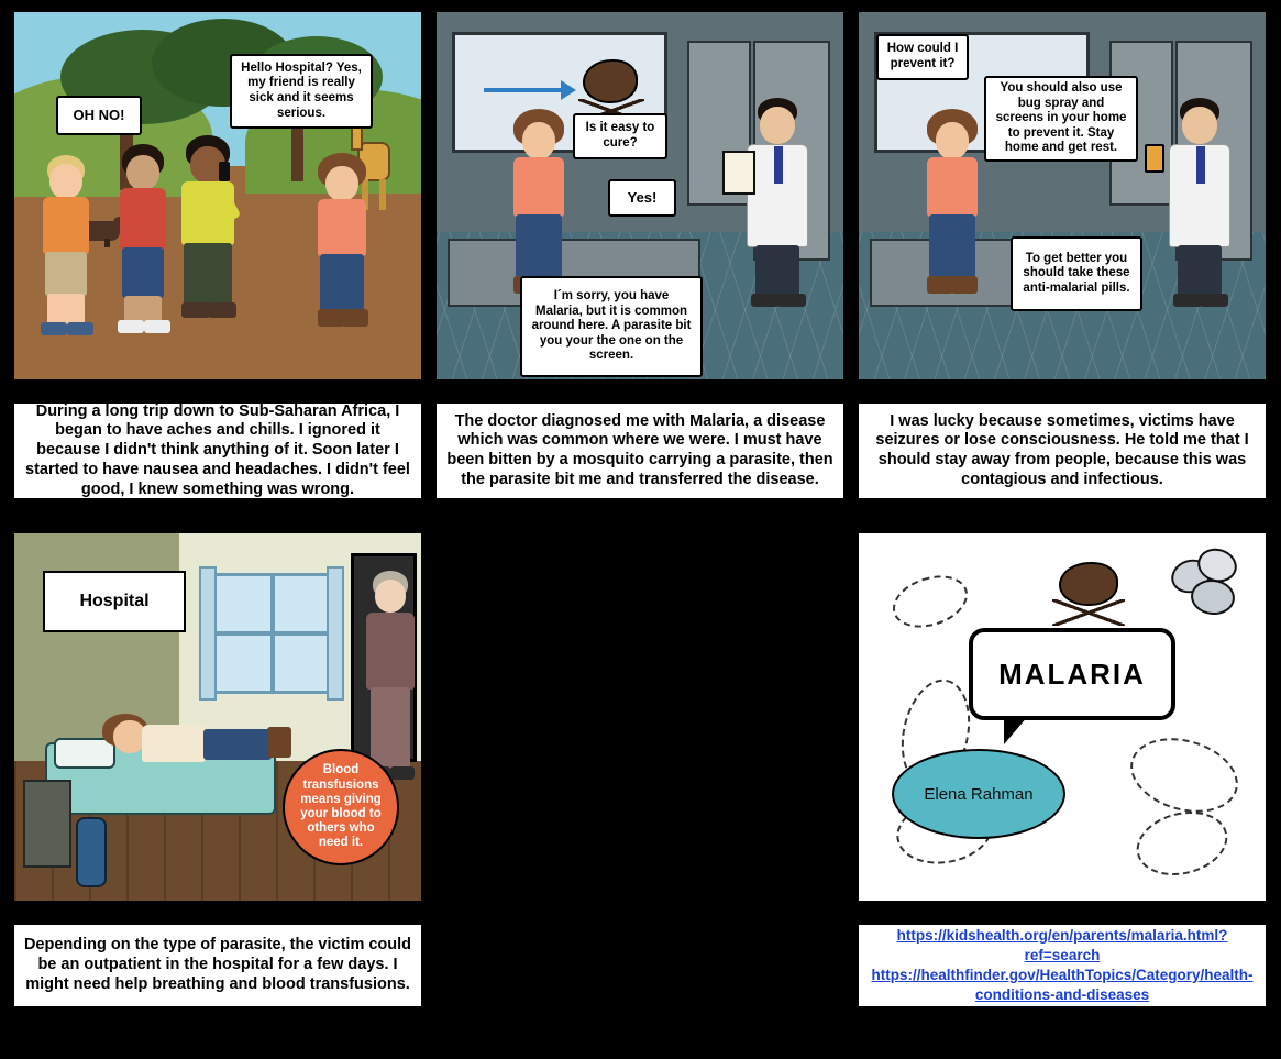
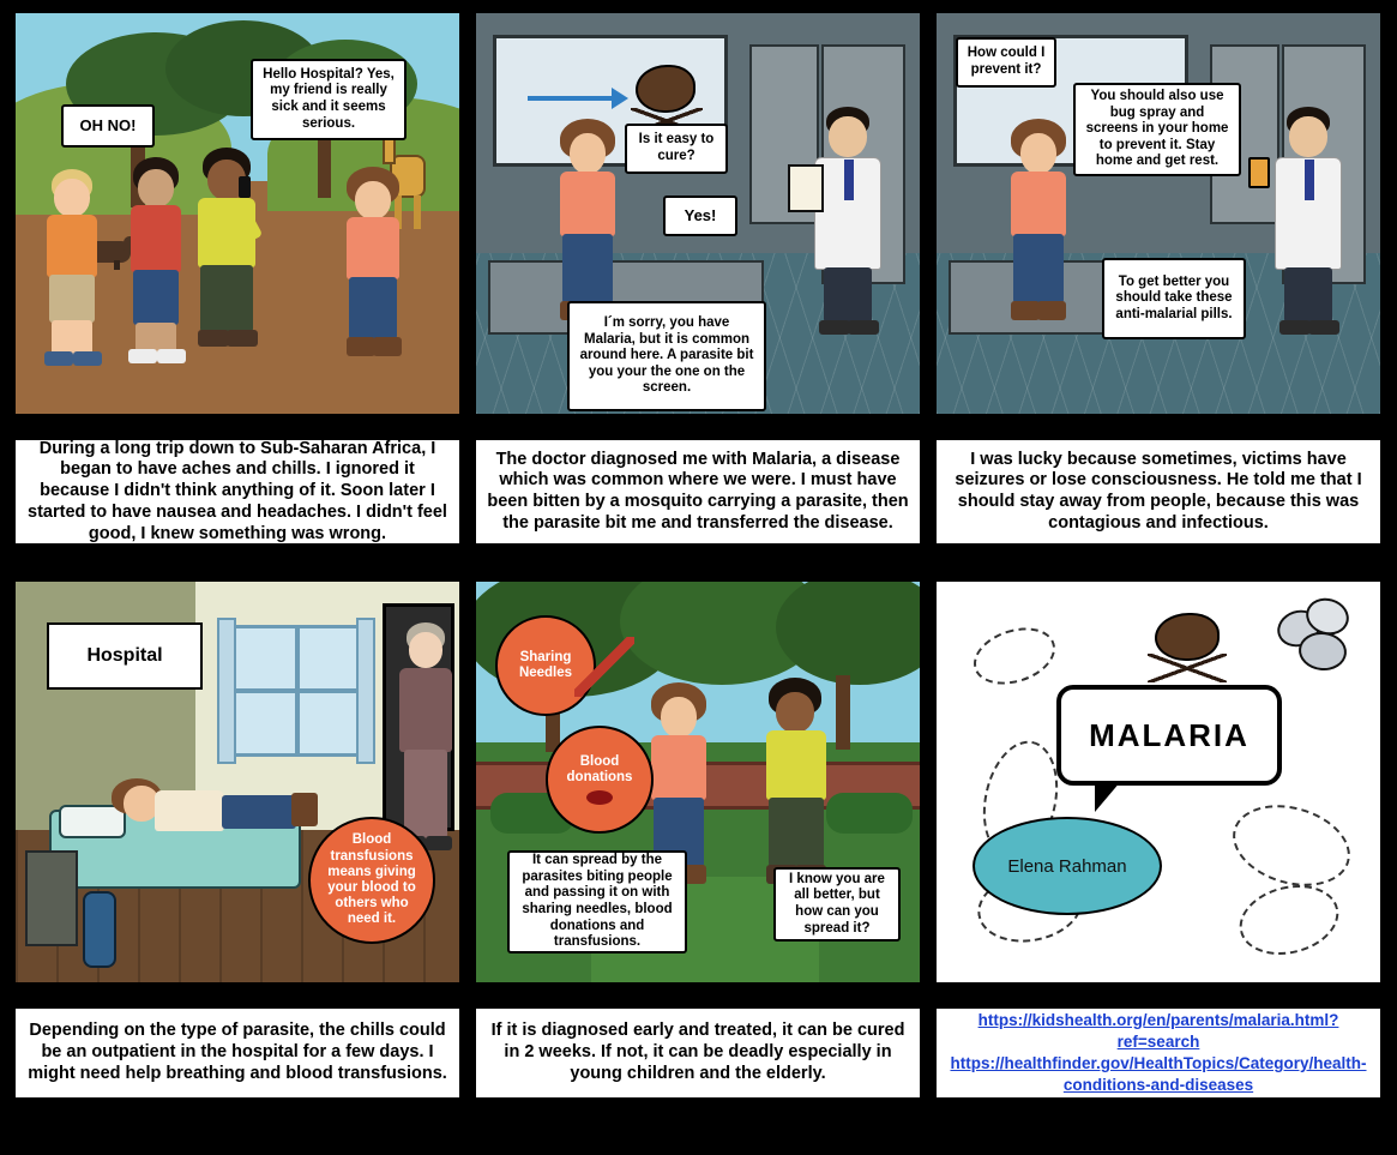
  OH NO!
  Hello Hospital? Yes, my friend is really sick and it seems serious.
  During a long trip down to Sub-Saharan Africa, I began to have aches and chills. I ignored it because I didn't think anything of it. Soon later I started to have nausea and headaches. I didn't feel good, I knew something was wrong.
  Is it easy to cure?
  Yes!
  I´m sorry, you have Malaria, but it is common around here. A parasite bit you your the one on the screen.
  The doctor diagnosed me with Malaria, a disease which was common where we were. I must have been bitten by a mosquito carrying a parasite, then the parasite bit me and transferred the disease.
  How could I prevent it?
  You should also use bug spray and screens in your home to prevent it. Stay home and get rest.
  To get better you should take these anti-malarial pills.
  I was lucky because sometimes, victims have seizures or lose consciousness. He told me that I should stay away from people, because this was contagious and infectious.
  Hospital
  Blood transfusions means giving your blood to others who need it.
- Depending on the type of parasite, the victim could be an outpatient in the hospital for a few days. I might need help breathing and blood transfusions.
+ Depending on the type of parasite, the chills could be an outpatient in the hospital for a few days. I might need help breathing and blood transfusions.
+ Sharing Needles
+ Blood donations
+ It can spread by the parasites biting people and passing it on with sharing needles, blood donations and transfusions.
+ I know you are all better, but how can you spread it?
+ If it is diagnosed early and treated, it can be cured in 2 weeks. If not, it can be deadly especially in young children and the elderly.
  MALARIA
  Elena Rahman
  https://kidshealth.org/en/parents/malaria.html?ref=search
  https://healthfinder.gov/HealthTopics/Category/health-conditions-and-diseases
